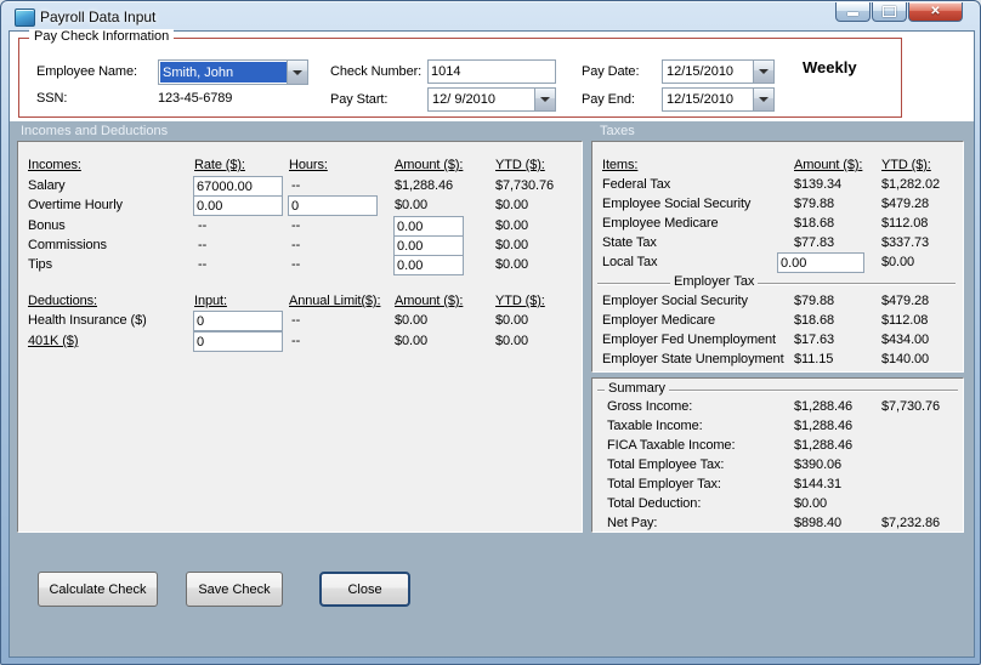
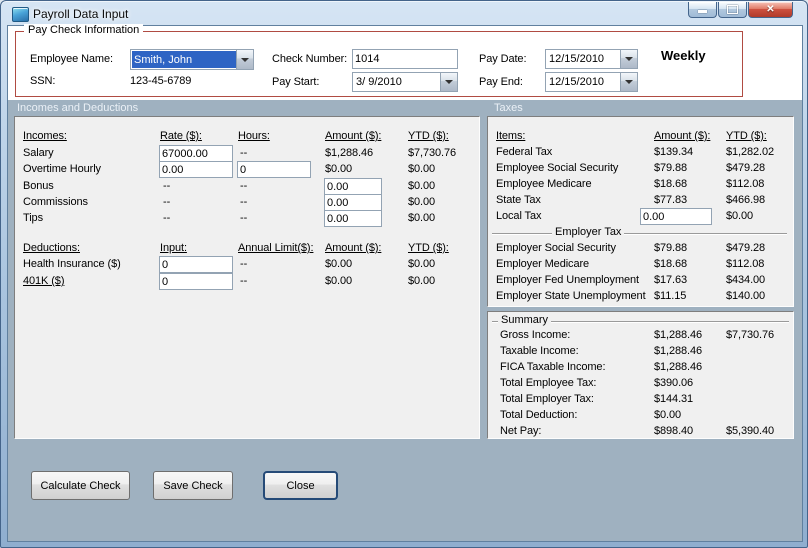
  Payroll Data Input
  ✕
  Pay Check Information
  Employee Name:
  Smith, John
  Check Number:
  1014
  Pay Date:
  12/15/2010
  Weekly
  SSN:
  123-45-6789
  Pay Start:
- 12/ 9/2010
+ 3/ 9/2010
  Pay End:
  12/15/2010
  Incomes and Deductions
  Taxes
  Incomes:
  Rate ($):
  Hours:
  Amount ($):
  YTD ($):
  Salary
  67000.00
  --
  $1,288.46
  $7,730.76
  Overtime Hourly
  0.00
  0
  $0.00
  $0.00
  Bonus
  --
  --
  0.00
  $0.00
  Commissions
  --
  --
  0.00
  $0.00
  Tips
  --
  --
  0.00
  $0.00
  Deductions:
  Input:
  Annual Limit($):
  Amount ($):
  YTD ($):
  Health Insurance ($)
  0
  --
  $0.00
  $0.00
  401K ($)
  0
  --
  $0.00
  $0.00
  Items:
  Amount ($):
  YTD ($):
  Federal Tax
  $139.34
  $1,282.02
  Employee Social Security
  $79.88
  $479.28
  Employee Medicare
  $18.68
  $112.08
  State Tax
  $77.83
- $337.73
+ $466.98
  Local Tax
  0.00
  $0.00
  Employer Tax
  Employer Social Security
  $79.88
  $479.28
  Employer Medicare
  $18.68
  $112.08
  Employer Fed Unemployment
  $17.63
  $434.00
  Employer State Unemployment
  $11.15
  $140.00
  Summary
  Gross Income:
  $1,288.46
  $7,730.76
  Taxable Income:
  $1,288.46
  FICA Taxable Income:
  $1,288.46
  Total Employee Tax:
  $390.06
  Total Employer Tax:
  $144.31
  Total Deduction:
  $0.00
  Net Pay:
  $898.40
- $7,232.86
+ $5,390.40
  Calculate Check
  Save Check
  Close
